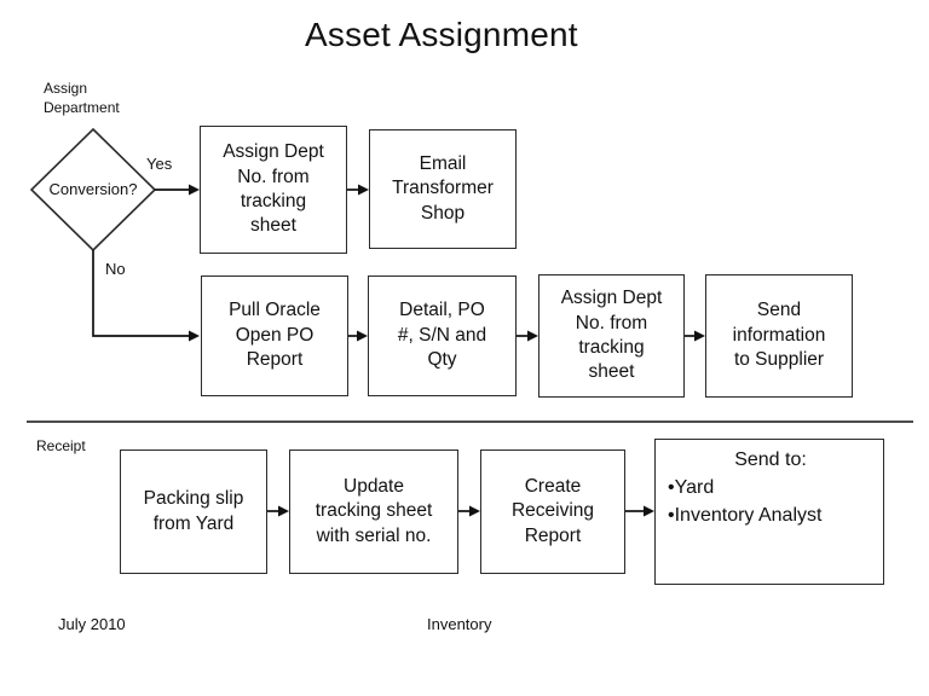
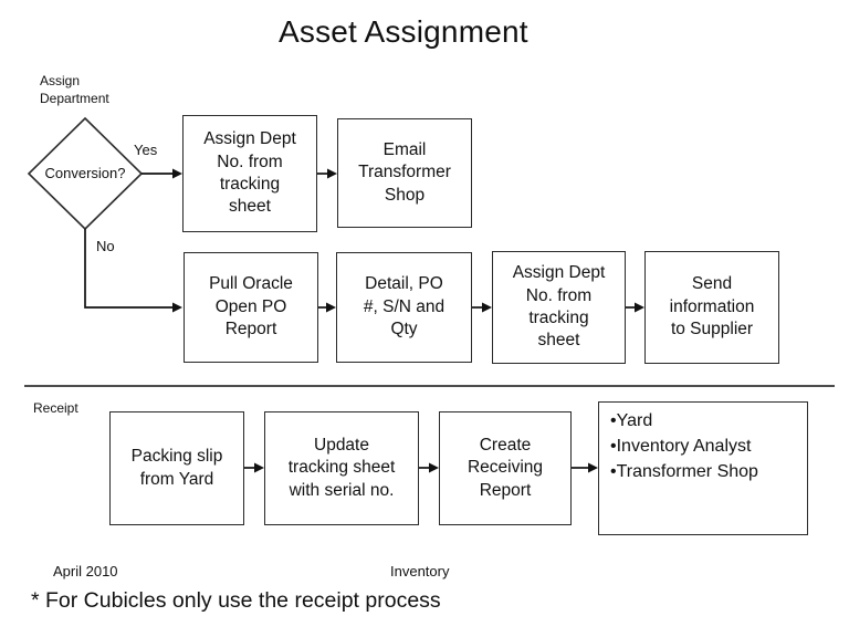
  Asset Assignment
  Assign
  Department
  Conversion?
  Yes
  No
  Assign Dept
  No. from
  tracking
  sheet
  Email
  Transformer
  Shop
  Pull Oracle
  Open PO
  Report
  Detail, PO
  #, S/N and
  Qty
  Assign Dept
  No. from
  tracking
  sheet
  Send
  information
  to Supplier
  Receipt
  Packing slip
  from Yard
  Update
  tracking sheet
  with serial no.
  Create
  Receiving
  Report
- Send to:
  •Yard
  •Inventory Analyst
+ •Transformer Shop
- July 2010
+ April 2010
  Inventory
+ * For Cubicles only use the receipt process
